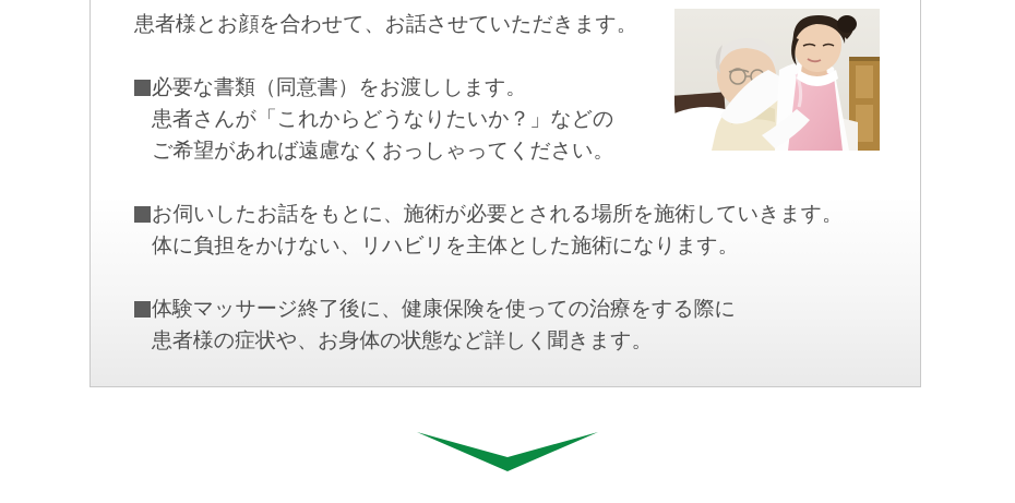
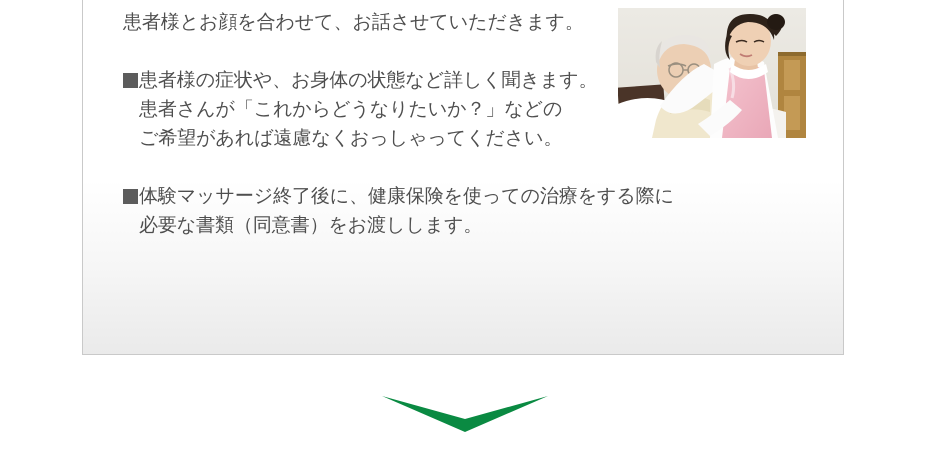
  患者様とお顔を合わせて、お話させていただきます。
- 必要な書類（同意書）をお渡しします。
+ 患者様の症状や、お身体の状態など詳しく聞きます。
  患者さんが「これからどうなりたいか？」などの
  ご希望があれば遠慮なくおっしゃってください。
- お伺いしたお話をもとに、施術が必要とされる場所を施術していきます。
- 体に負担をかけない、リハビリを主体とした施術になります。
  体験マッサージ終了後に、健康保険を使っての治療をする際に
- 患者様の症状や、お身体の状態など詳しく聞きます。
+ 必要な書類（同意書）をお渡しします。
